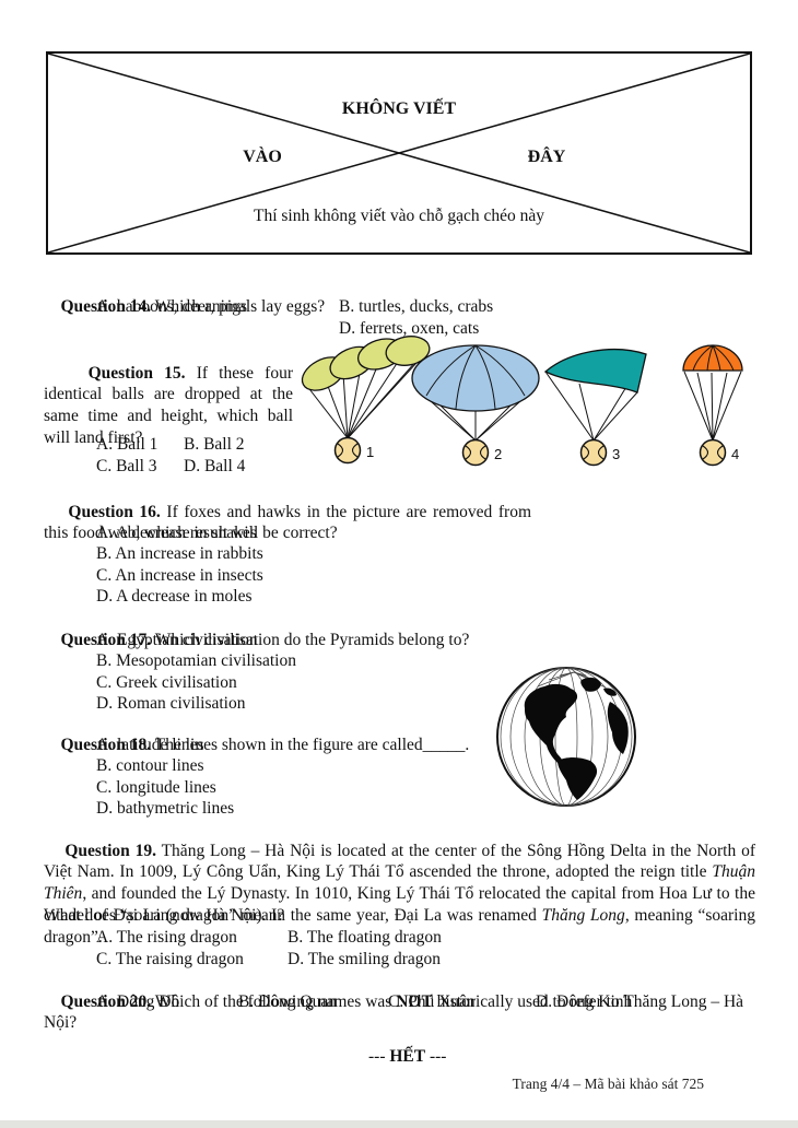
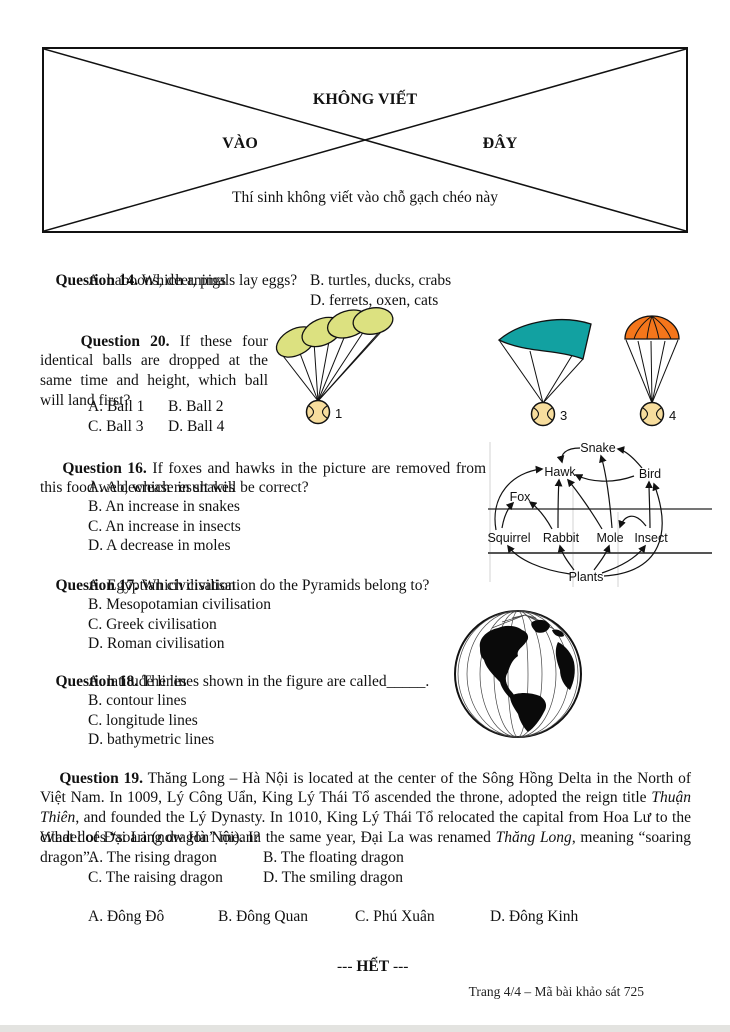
  KHÔNG VIẾT
  VÀO
  ĐÂY
  Thí sinh không viết vào chỗ gạch chéo này
  Question 14. Which animals lay eggs?
  A. baboons, deer, pigs
  B. turtles, ducks, crabs
  D. ferrets, oxen, cats
- Question 15. If these four identical balls are dropped at the same time and height, which ball will land first?
+ Question 20. If these four identical balls are dropped at the same time and height, which ball will land first?
  A. Ball 1
  B. Ball 2
  C. Ball 3
  D. Ball 4
  1
- 2
  3
  4
  Question 16. If foxes and hawks in the picture are removed from this food web, which result will be correct?
  A. A decrease in snakes
- B. An increase in rabbits
+ B. An increase in snakes
  C. An increase in insects
  D. A decrease in moles
+ Snake
+ Hawk
+ Bird
+ Fox
+ Squirrel
+ Rabbit
+ Mole
+ Insect
+ Plants
  Question 17. Which civilisation do the Pyramids belong to?
  A. Egyptian civilisation
  B. Mesopotamian civilisation
  C. Greek civilisation
  D. Roman civilisation
  Question 18. The lines shown in the figure are called_____.
  A. latitude lines
  B. contour lines
  C. longitude lines
  D. bathymetric lines
  Question 19. Thăng Long – Hà Nội is located at the center of the Sông Hồng Delta in the North of Việt Nam. In 1009, Lý Công Uẩn, King Lý Thái Tổ ascended the throne, adopted the reign title Thuận Thiên, and founded the Lý Dynasty. In 1010, King Lý Thái Tổ relocated the capital from Hoa Lư to the citadel of Đại La (now Hà Nội). In the same year, Đại La was renamed Thăng Long, meaning “soaring dragon”.
  What does “soaring dragon” mean?
  A. The rising dragon
  B. The floating dragon
  C. The raising dragon
  D. The smiling dragon
- Question 20. Which of the following names was NOT historically used to refer to Thăng Long – Hà Nội?
  A. Đông Đô
  B. Đông Quan
  C. Phú Xuân
  D. Đông Kinh
  --- HẾT ---
  Trang 4/4 – Mã bài khảo sát 725
